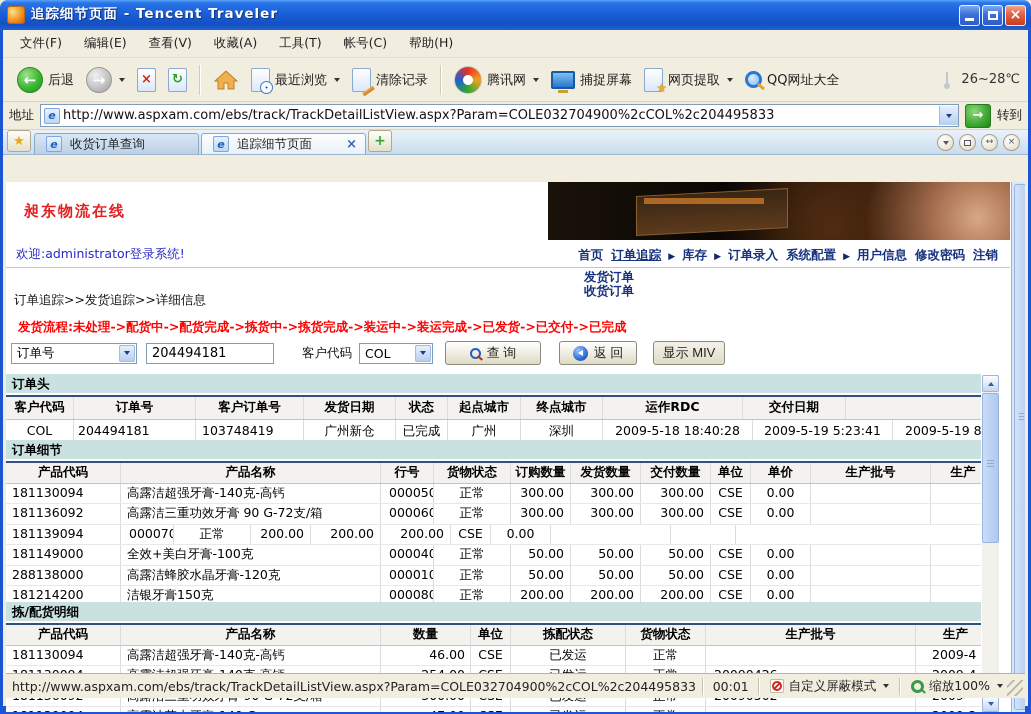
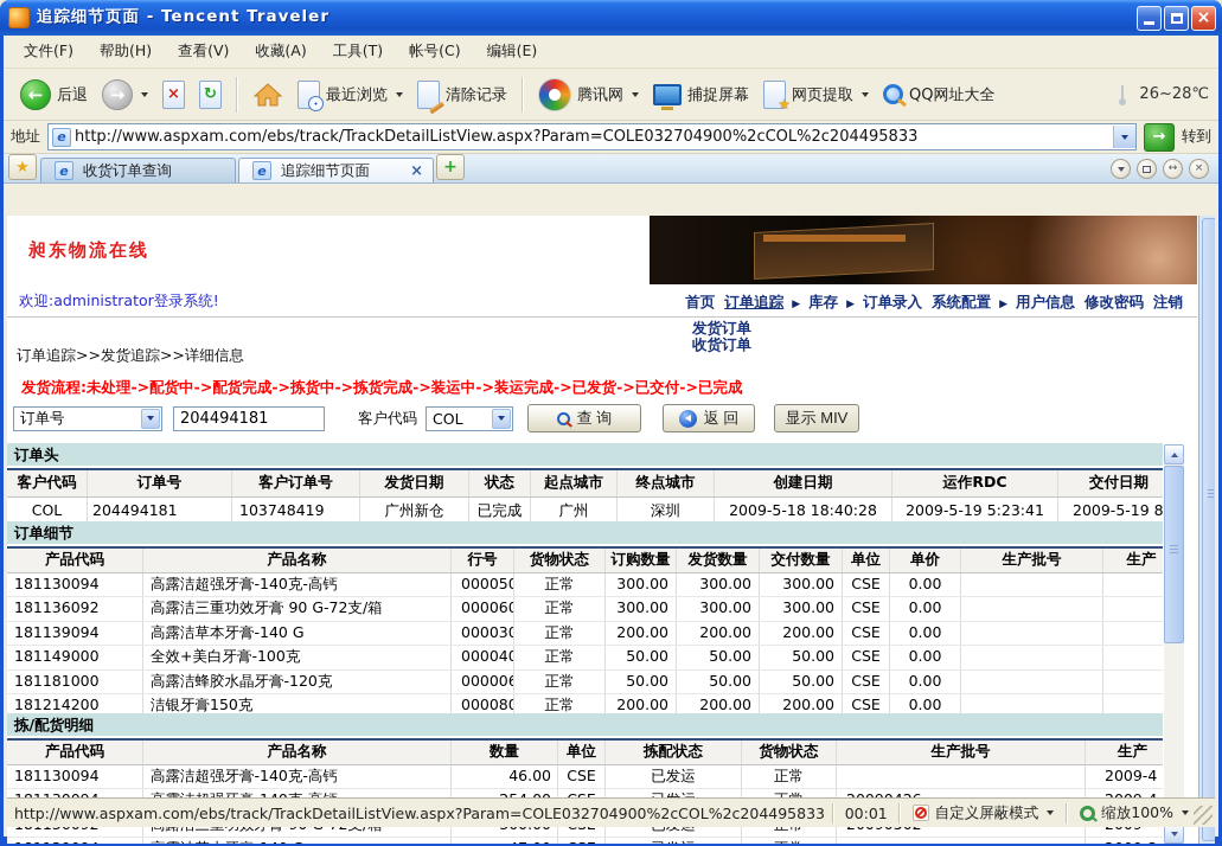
  追踪细节页面 - Tencent Traveler
  ×
  文件(F)
- 编辑(E)
+ 帮助(H)
  查看(V)
  收藏(A)
  工具(T)
  帐号(C)
- 帮助(H)
+ 编辑(E)
  ←
  后退
  →
  ×
  ↻
  最近浏览
  清除记录
  腾讯网
  捕捉屏幕
  ★
  网页提取
  QQ网址大全
  26~28℃
  地址
  e
  http://www.aspxam.com/ebs/track/TrackDetailListView.aspx?Param=COLE032704900%2cCOL%2c204495833
  →
  转到
  ★
  e
  收货订单查询
  e
  追踪细节页面
  ×
  +
  ↔
  ×
  昶东物流在线
  欢迎:administrator登录系统!
  首页 订单追踪 ▶ 库存 ▶ 订单录入 系统配置 ▶ 用户信息 修改密码 注销
  发货订单
  收货订单
  订单追踪>>发货追踪>>详细信息
  发货流程:未处理->配货中->配货完成->拣货中->拣货完成->装运中->装运完成->已发货->已交付->已完成
  订单号
  204494181
  客户代码
  COL
  查 询
  返 回
  显示 MIV
  订单头
  客户代码
  订单号
  客户订单号
  发货日期
  状态
  起点城市
  终点城市
+ 创建日期
  运作RDC
  交付日期
  COL
  204494181
  103748419
  广州新仓
  已完成
  广州
  深圳
  2009-5-18 18:40:28
  2009-5-19 5:23:41
  2009-5-19 8
  订单细节
  产品代码
  产品名称
  行号
  货物状态
  订购数量
  发货数量
  交付数量
  单位
  单价
  生产批号
  生产
  181130094
  高露洁超强牙膏-140克-高钙
  000050
  正常
  300.00
  300.00
  300.00
  CSE
  0.00
  181136092
  高露洁三重功效牙膏 90 G-72支/箱
  000060
  正常
  300.00
  300.00
  300.00
  CSE
  0.00
  181139094
+ 高露洁草本牙膏-140 G
- 000070
+ 000030
  正常
  200.00
  200.00
  200.00
  CSE
  0.00
  181149000
  全效+美白牙膏-100克
  000040
  正常
  50.00
  50.00
  50.00
  CSE
  0.00
- 288138000
+ 181181000
  高露洁蜂胶水晶牙膏-120克
- 000010
+ 000006
  正常
  50.00
  50.00
  50.00
  CSE
  0.00
  181214200
  洁银牙膏150克
  000080
  正常
  200.00
  200.00
  200.00
  CSE
  0.00
  拣/配货明细
  产品代码
  产品名称
  数量
  单位
  拣配状态
  货物状态
  生产批号
  生产
  181130094
  高露洁超强牙膏-140克-高钙
  46.00
  CSE
  已发运
  正常
  2009-4
  http://www.aspxam.com/ebs/track/TrackDetailListView.aspx?Param=COLE032704900%2cCOL%2c204495833
  00:01
  自定义屏蔽模式
  缩放100%
